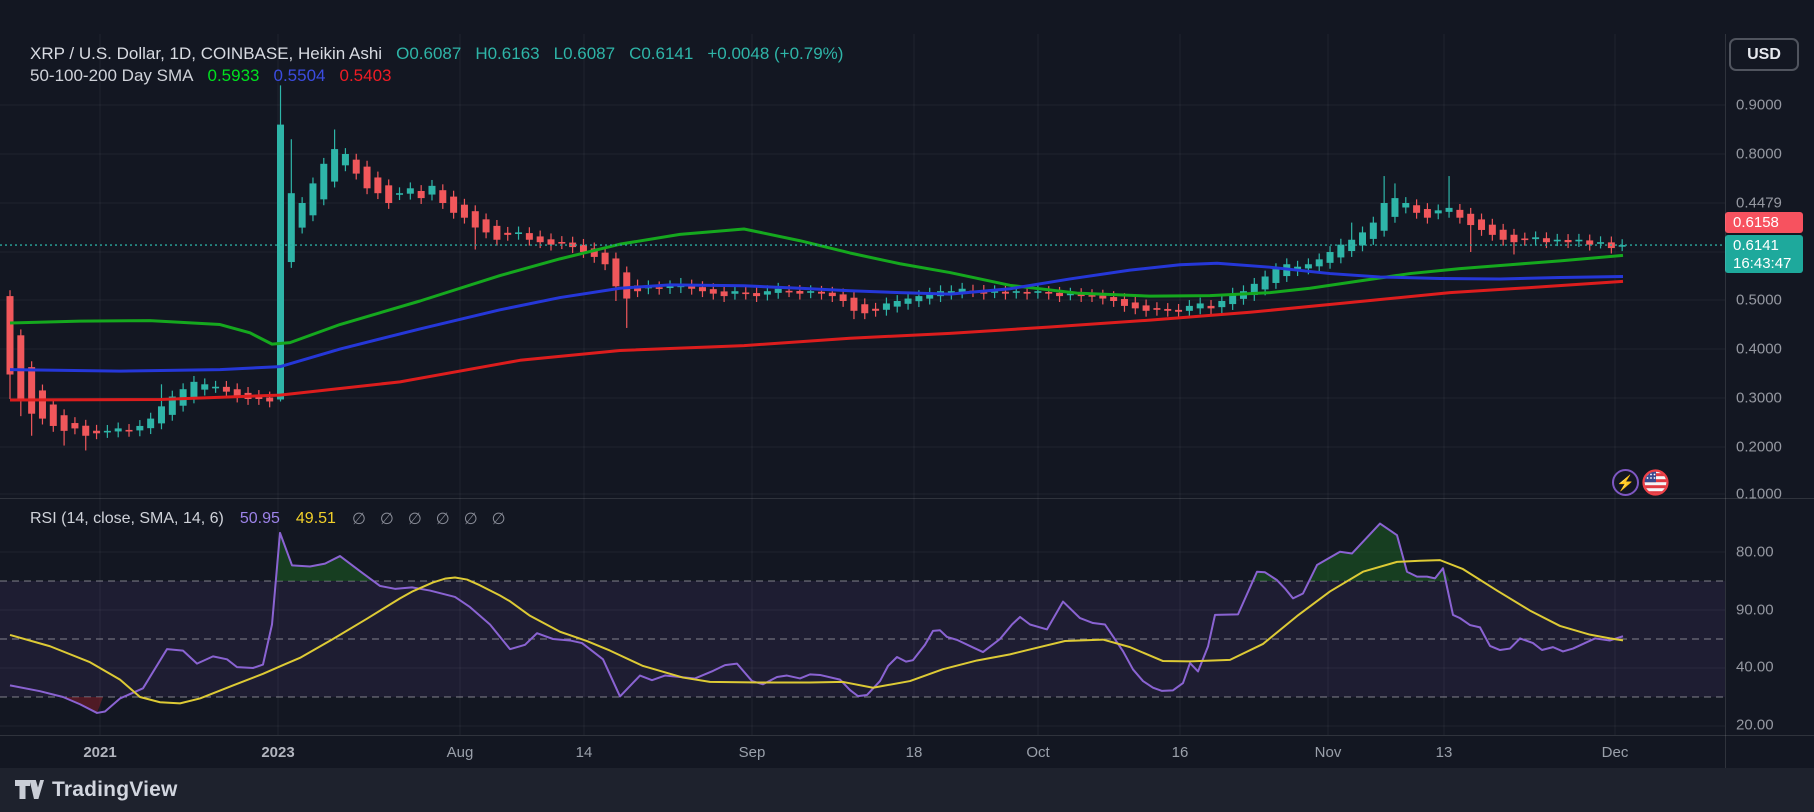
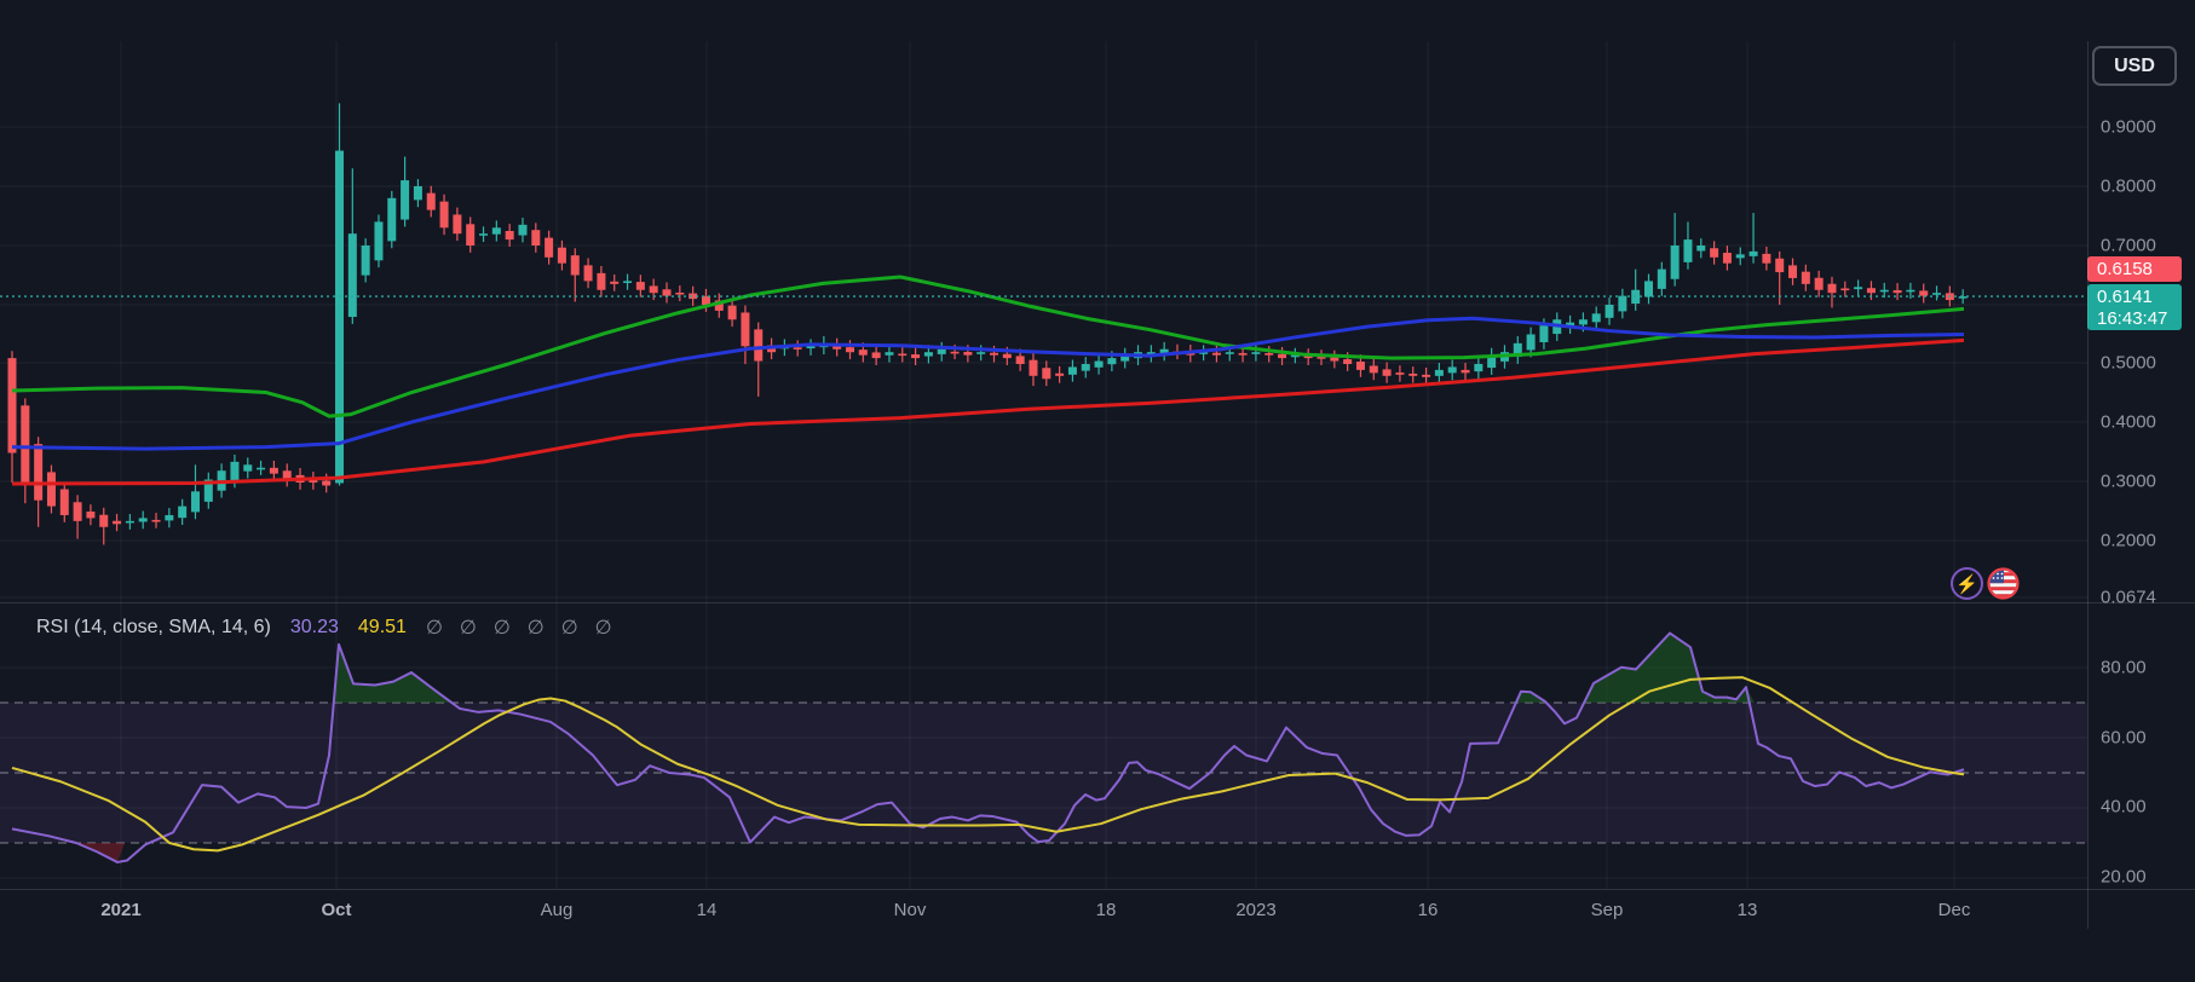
- XRP / U.S. Dollar, 1D, COINBASE, Heikin Ashi
- O0.6087
- H0.6163
- L0.6087
- C0.6141
- +0.0048 (+0.79%)
- 50-100-200 Day SMA
- 0.5933
- 0.5504
- 0.5403
  RSI (14, close, SMA, 14, 6)
- 50.95
+ 30.23
  49.51
  ∅
  ∅
  ∅
  ∅
  ∅
  ∅
  USD
  0.9000
  0.8000
- 0.4479
+ 0.7000
  0.5000
  0.4000
  0.3000
  0.2000
- 0.1000
+ 0.0674
  80.00
- 90.00
+ 60.00
  40.00
  20.00
  2021
- 2023
+ Oct
  Aug
  14
- Sep
+ Nov
  18
- Oct
+ 2023
  16
- Nov
+ Sep
  13
  Dec
  0.6158
  0.6141
  16:43:47
  ⚡
- TradingView
